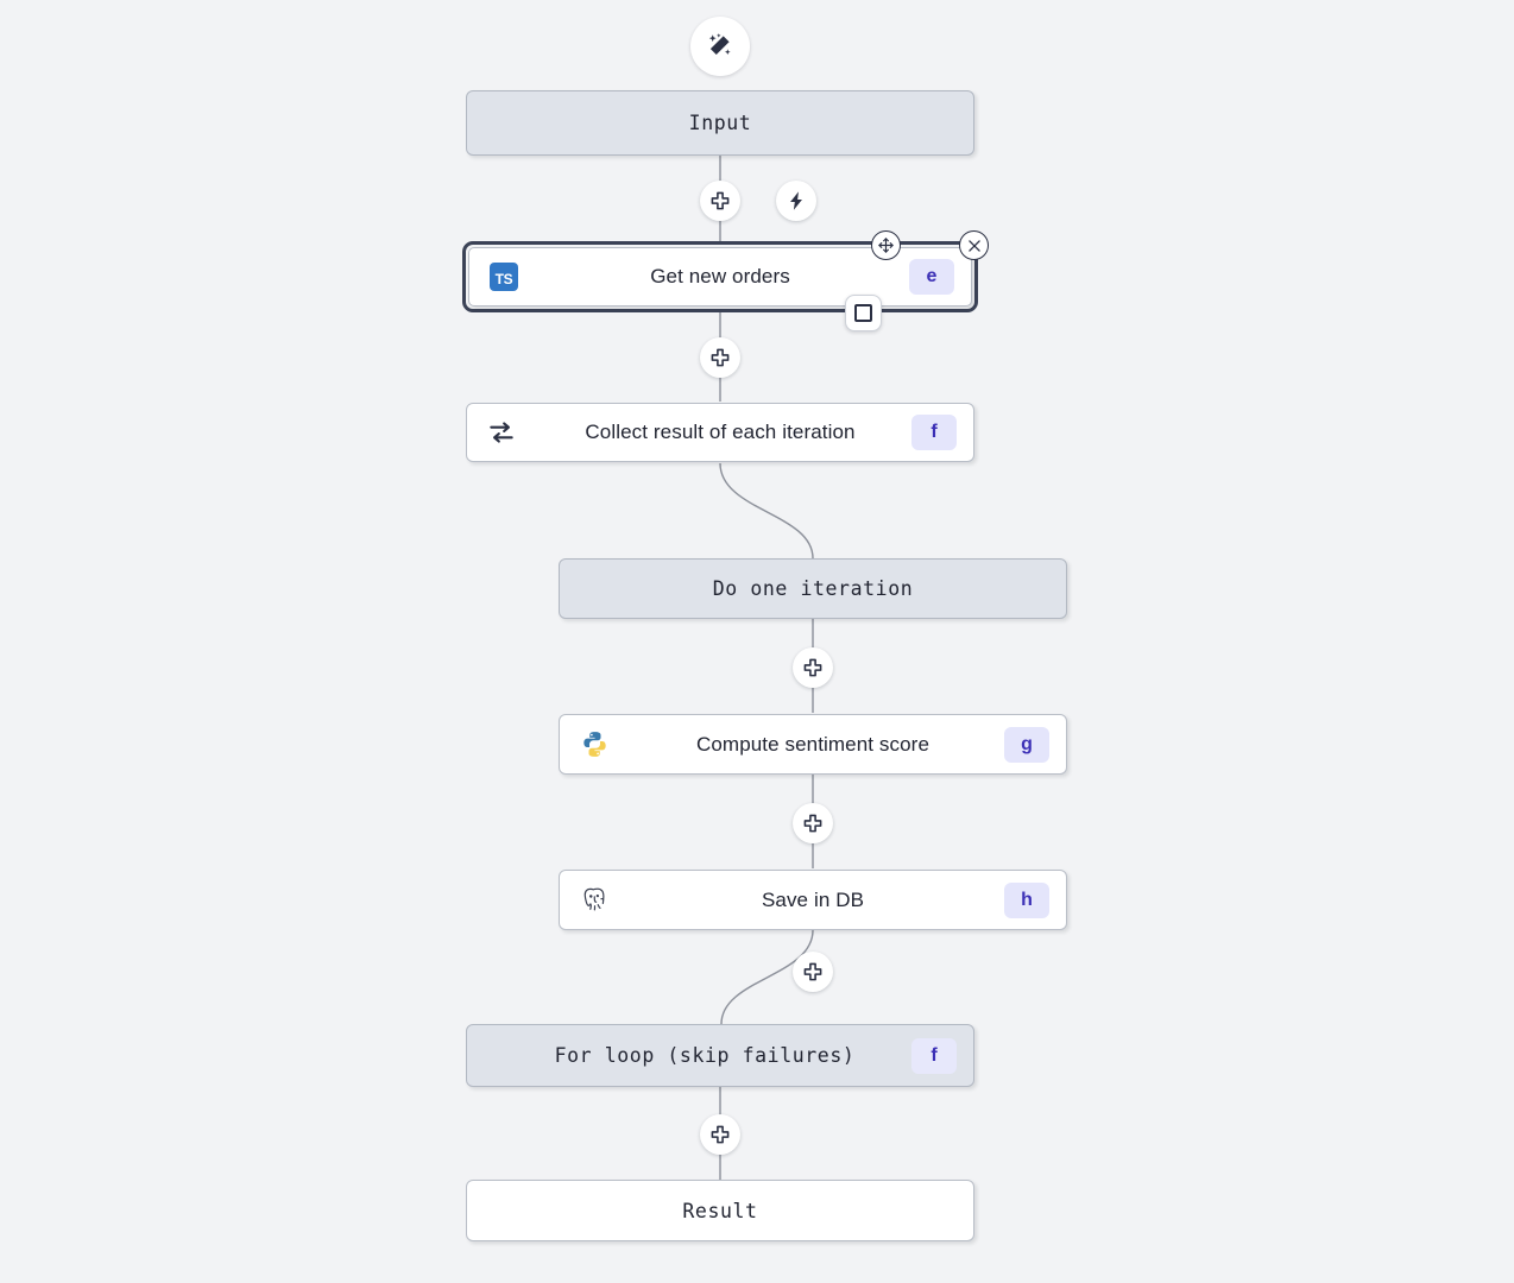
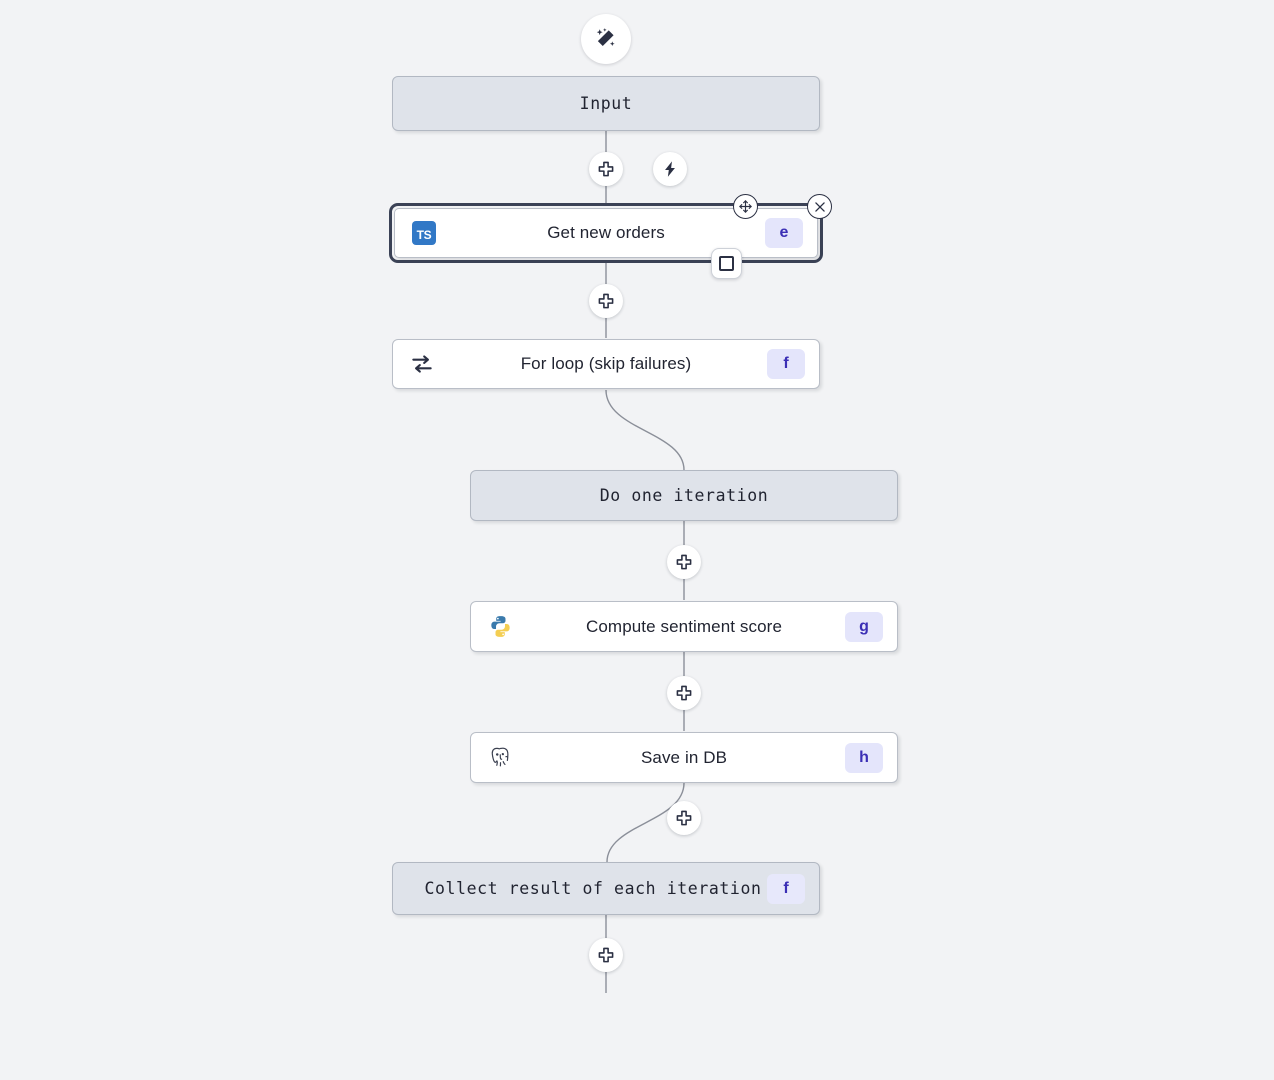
  Input
  TS
  Get new orders
  e
- Collect result of each iteration
+ For loop (skip failures)
  f
  Do one iteration
  Compute sentiment score
  g
  Save in DB
  h
- For loop (skip failures)
+ Collect result of each iteration
  f
- Result
